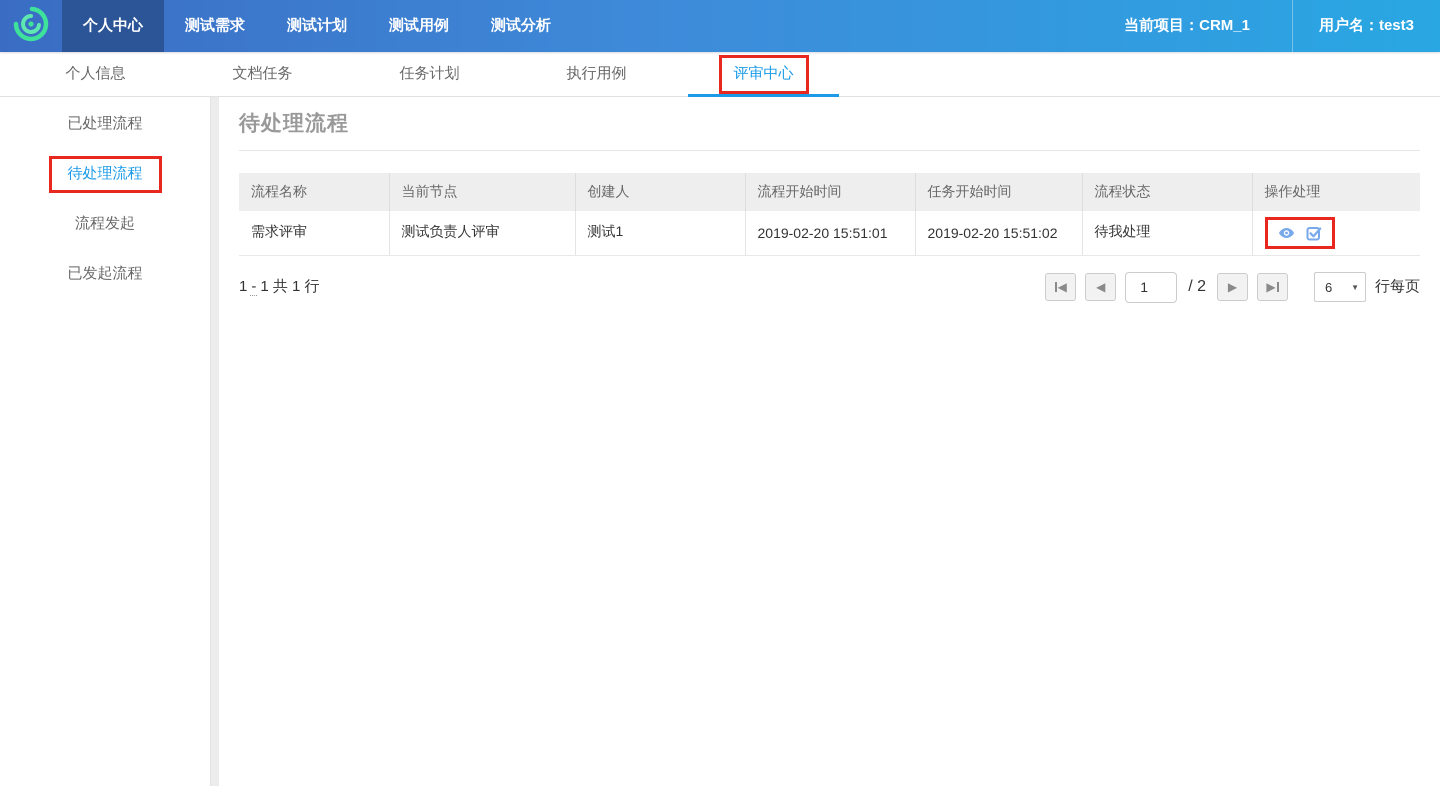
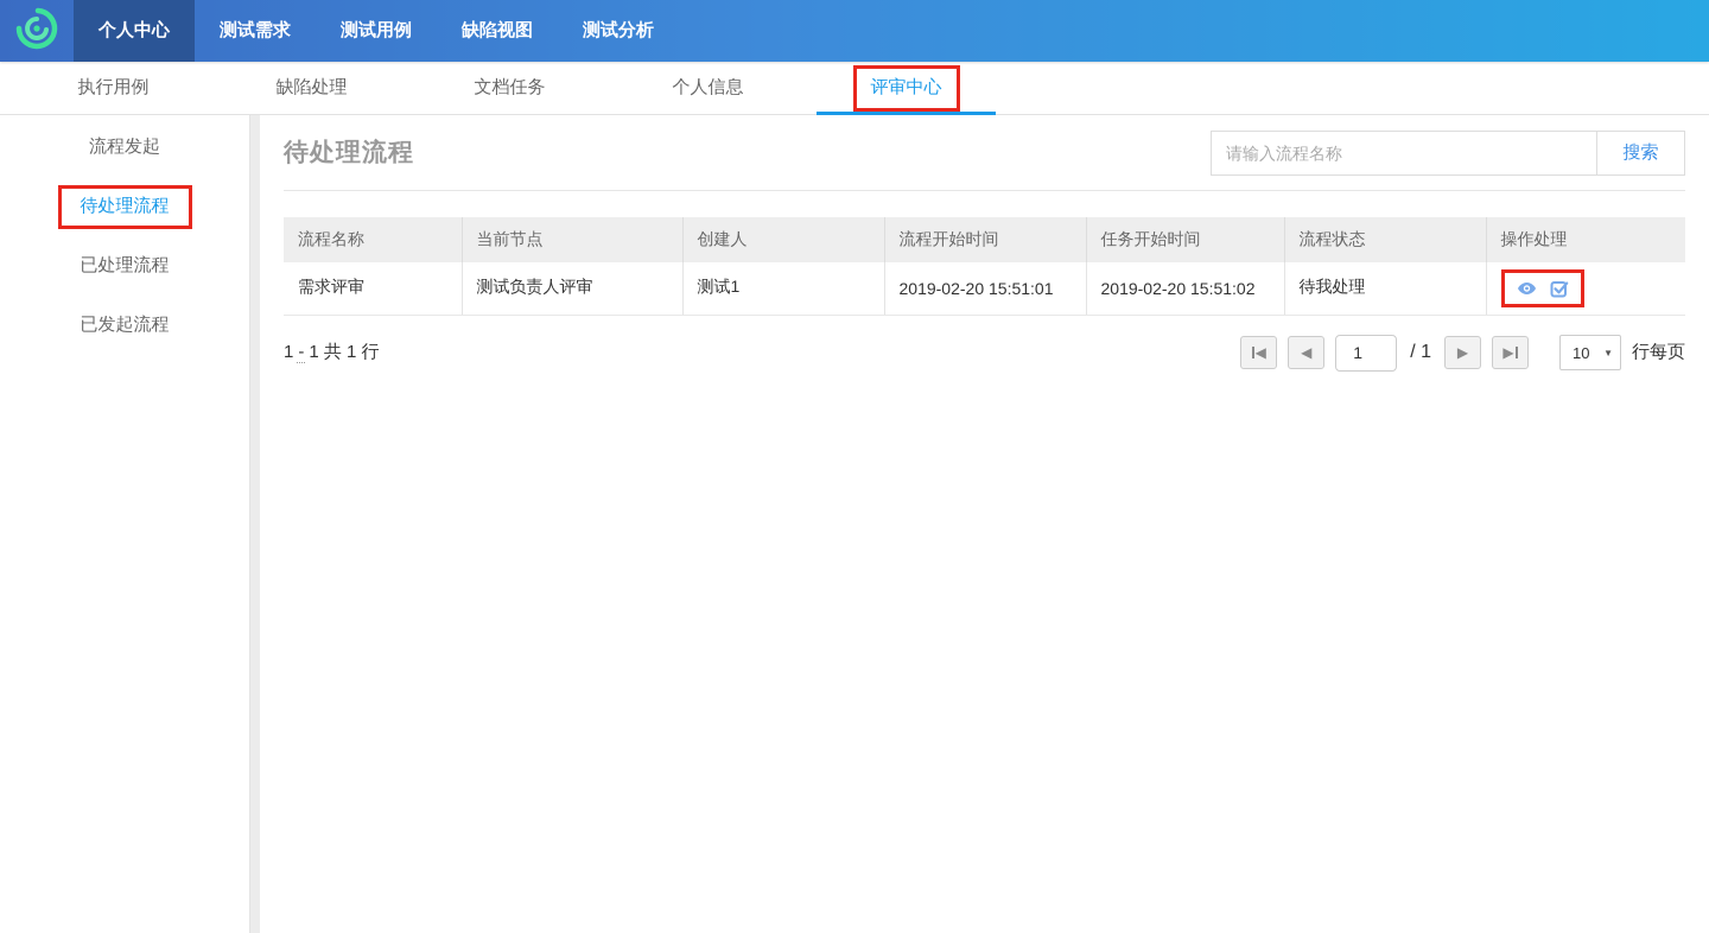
  个人中心
  测试需求
- 测试计划
  测试用例
+ 缺陷视图
  测试分析
- 当前项目：CRM_1
- 用户名：test3
- 个人信息
+ 执行用例
+ 缺陷处理
  文档任务
- 任务计划
- 执行用例
+ 个人信息
  评审中心
- 已处理流程
+ 流程发起
  待处理流程
- 流程发起
+ 已处理流程
  已发起流程
  待处理流程
+ 请输入流程名称
+ 搜索
  流程名称	当前节点	创建人	流程开始时间	任务开始时间	流程状态	操作处理
  需求评审	测试负责人评审	测试1	2019-02-20 15:51:01	2019-02-20 15:51:02	待我处理
  1 - 1 共 1 行
  ◀
  ◀
  1
- / 2
+ / 1
  ▶
  ▶
- 6
+ 10
  ▼
  行每页
